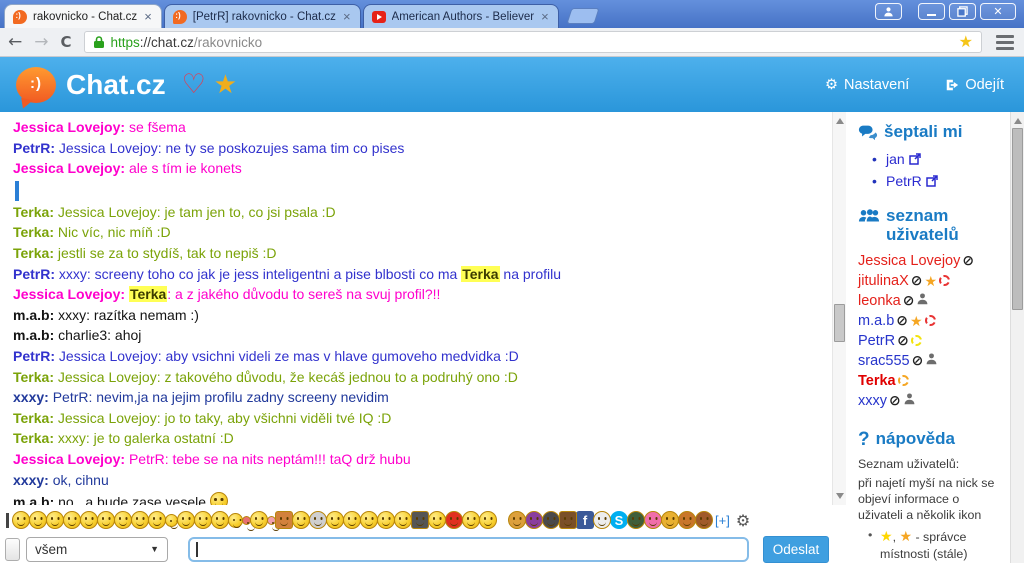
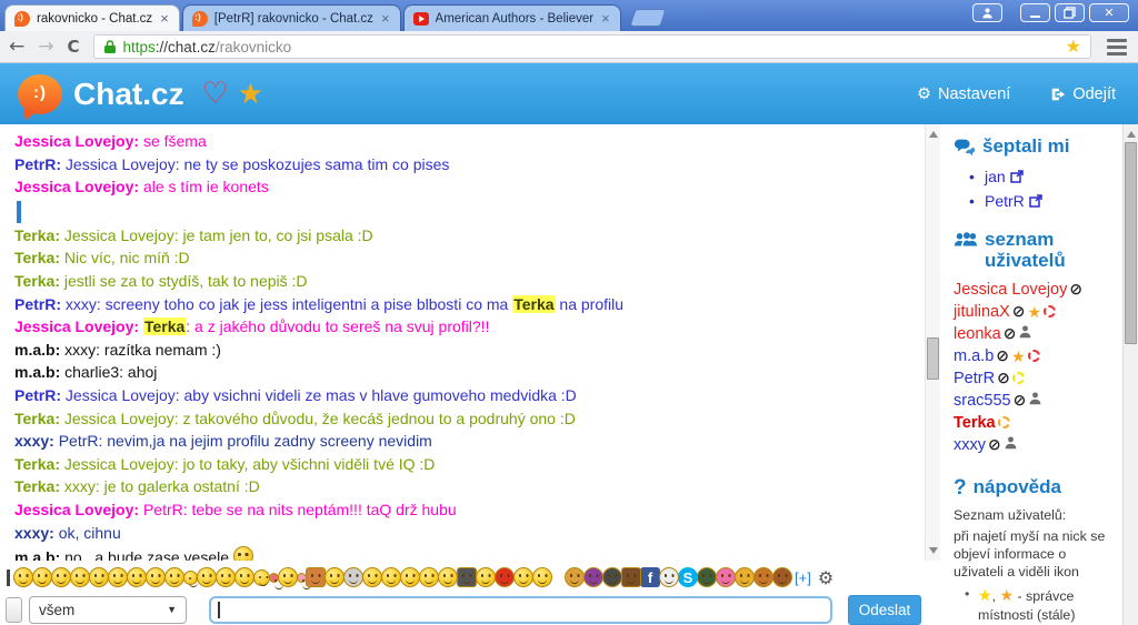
  rakovnicko - Chat.cz
  ×
  [PetrR] rakovnicko - Chat.cz
  ×
  American Authors - Believer
  ×
  ✕
  ←
  →
  C
  https://chat.cz/rakovnicko
  ★
  :)
  Chat.cz
  ♡
  ★
  ⚙
  Nastavení
  Odejít
  Jessica Lovejoy: se fšema
  PetrR: Jessica Lovejoy: ne ty se poskozujes sama tim co pises
  Jessica Lovejoy: ale s tím ie konets
  Terka: Jessica Lovejoy: je tam jen to, co jsi psala :D
  Terka: Nic víc, nic míň :D
  Terka: jestli se za to stydíš, tak to nepiš :D
  PetrR: xxxy: screeny toho co jak je jess inteligentni a pise blbosti co ma Terka na profilu
  Jessica Lovejoy: Terka: a z jakého důvodu to sereš na svuj profil?!!
  m.a.b: xxxy: razítka nemam :)
  m.a.b: charlie3: ahoj
  PetrR: Jessica Lovejoy: aby vsichni videli ze mas v hlave gumoveho medvidka :D
  Terka: Jessica Lovejoy: z takového důvodu, že kecáš jednou to a podruhý ono :D
  xxxy: PetrR: nevim,ja na jejim profilu zadny screeny nevidim
  Terka: Jessica Lovejoy: jo to taky, aby všichni viděli tvé IQ :D
  Terka: xxxy: je to galerka ostatní :D
  Jessica Lovejoy: PetrR: tebe se na nits neptám!!! taQ drž hubu
  xxxy: ok, cihnu
  m.a.b: no...a bude zase vesele
  f
  S
  [+]
  ⚙
  všem
  ▼
  Odeslat
  šeptali mi
  jan
  PetrR
  seznam uživatelů
  Jessica Lovejoy
  ⊘
  jitulinaX
  ⊘
  ★
  leonka
  ⊘
  m.a.b
  ⊘
  ★
  PetrR
  ⊘
  srac555
  ⊘
  Terka
  xxxy
  ⊘
  ?
  nápověda
  Seznam uživatelů:
- při najetí myší na nick se objeví informace o uživateli a několik ikon
+ při najetí myší na nick se objeví informace o uživateli a viděli ikon
  ★, ★ - správce místnosti (stále)
